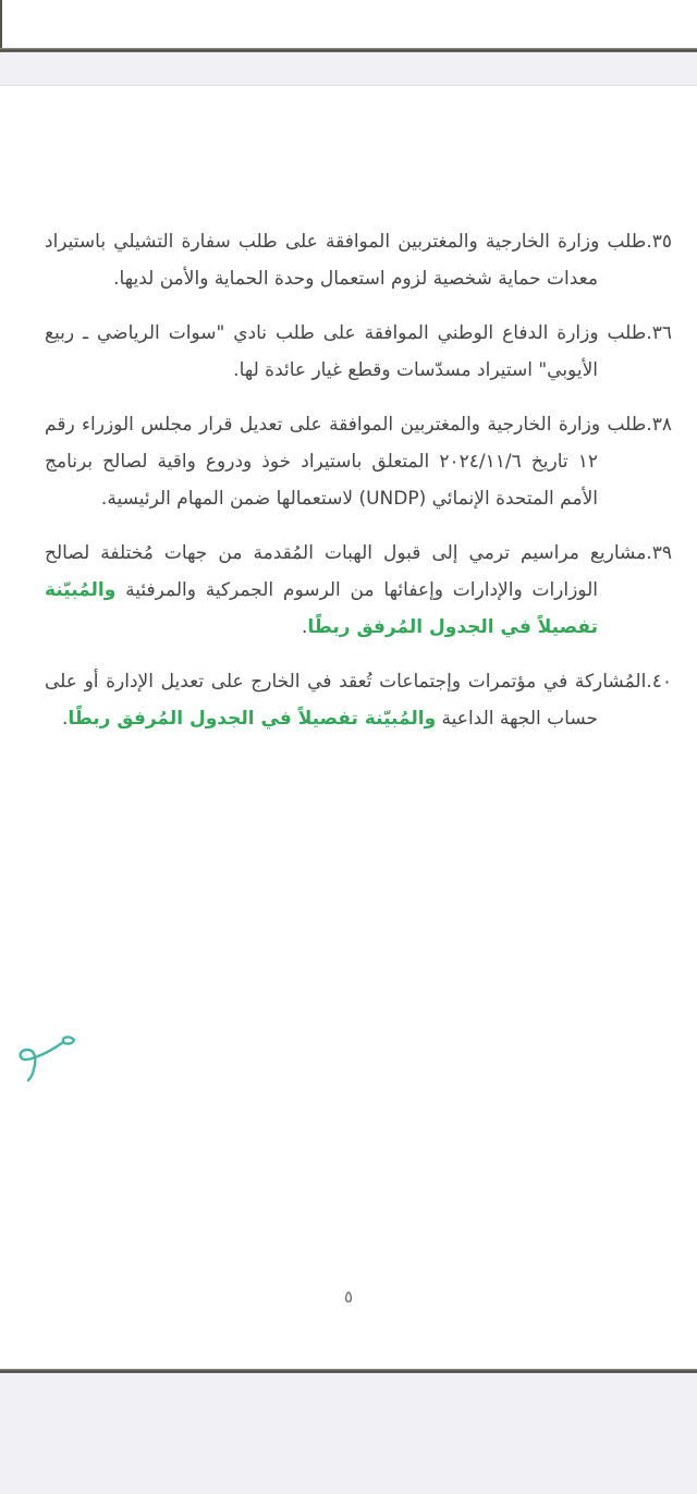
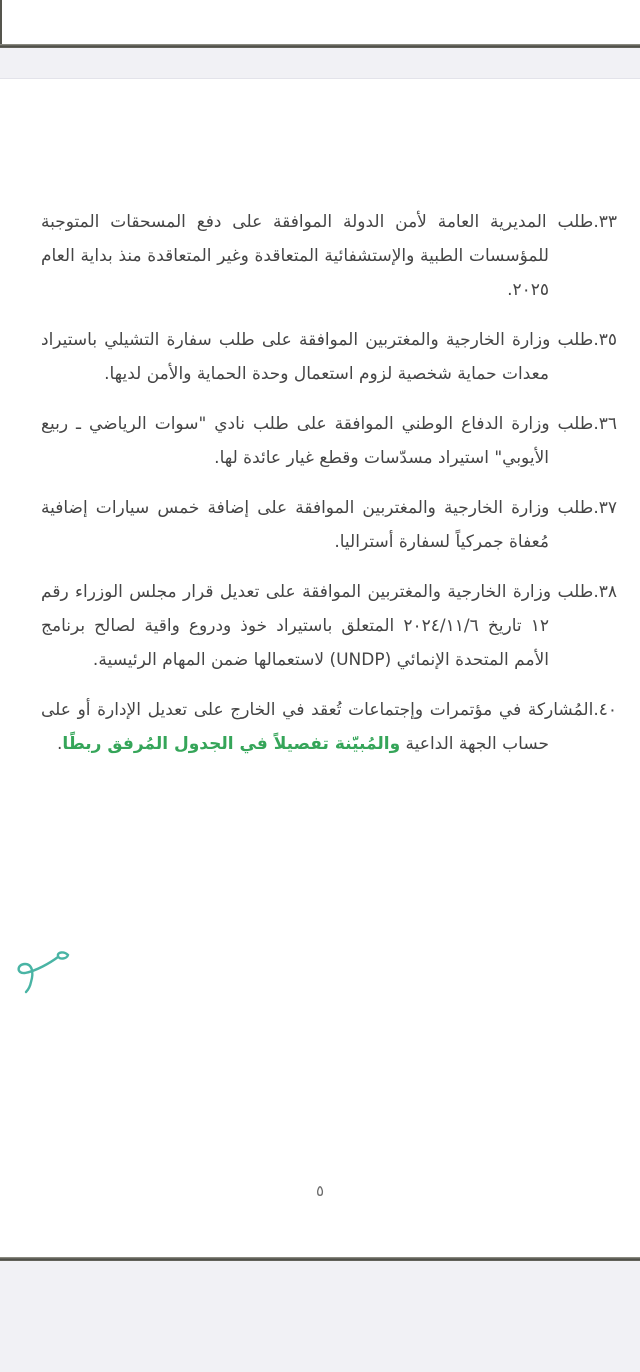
+ ٣٣.طلب المديرية العامة لأمن الدولة الموافقة على دفع المسحقات المتوجبة للمؤسسات الطبية والإستشفائية المتعاقدة وغير المتعاقدة منذ بداية العام ٢٠٢٥.
  ٣٥.طلب وزارة الخارجية والمغتربين الموافقة على طلب سفارة التشيلي باستيراد معدات حماية شخصية لزوم استعمال وحدة الحماية والأمن لديها.
  ٣٦.طلب وزارة الدفاع الوطني الموافقة على طلب نادي "سوات الرياضي ـ ربيع الأيوبي" استيراد مسدّسات وقطع غيار عائدة لها.
+ ٣٧.طلب وزارة الخارجية والمغتربين الموافقة على إضافة خمس سيارات إضافية مُعفاة جمركياً لسفارة أستراليا.
  ٣٨.طلب وزارة الخارجية والمغتربين الموافقة على تعديل قرار مجلس الوزراء رقم ١٢ تاريخ ٢٠٢٤/١١/٦ المتعلق باستيراد خوذ ودروع واقية لصالح برنامج الأمم المتحدة الإنمائي (UNDP) لاستعمالها ضمن المهام الرئيسية.
- ٣٩.مشاريع مراسيم ترمي إلى قبول الهبات المُقدمة من جهات مُختلفة لصالح الوزارات والإدارات وإعفائها من الرسوم الجمركية والمرفئية والمُبيّنة تفصيلاً في الجدول المُرفق ربطًا.
  ٤٠.المُشاركة في مؤتمرات وإجتماعات تُعقد في الخارج على تعديل الإدارة أو على حساب الجهة الداعية والمُبيّنة تفصيلاً في الجدول المُرفق ربطًا.
  ٥
